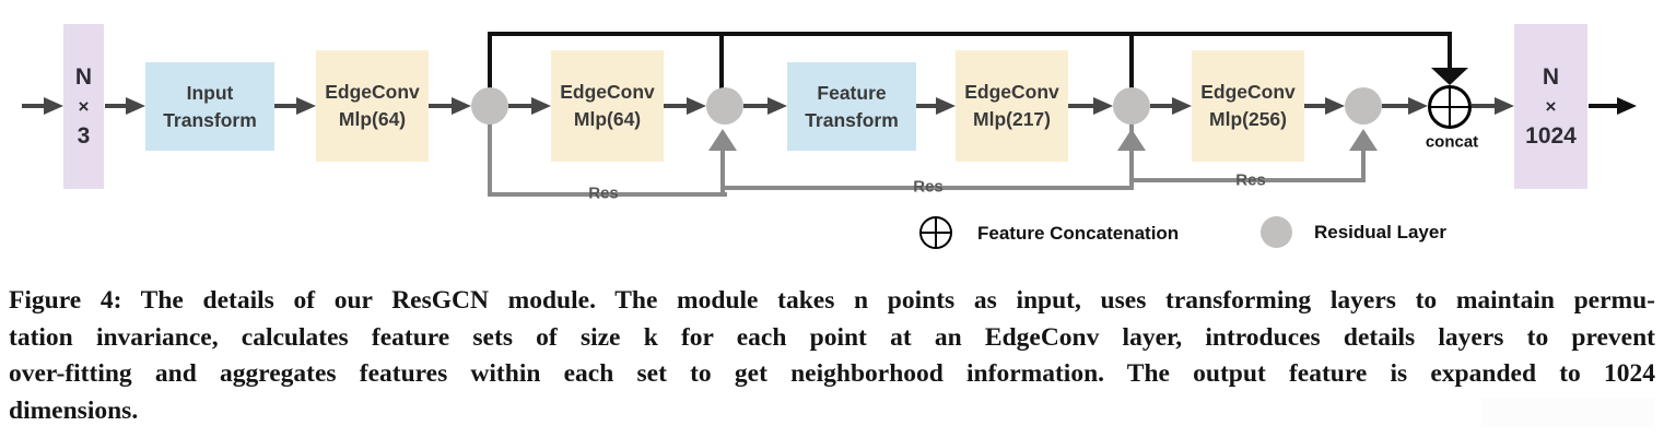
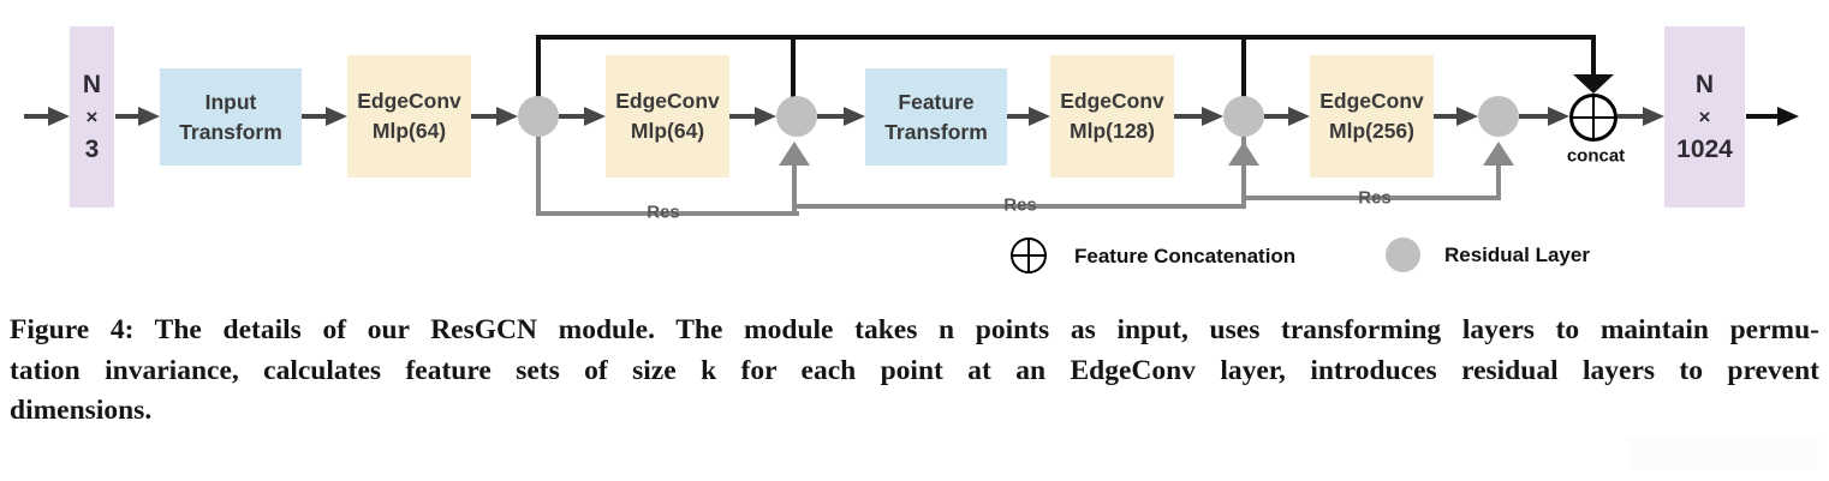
  Res
  Res
  Res
  N
  ×
  3
  Input
  Transform
  EdgeConv
  Mlp(64)
  EdgeConv
  Mlp(64)
  Feature
  Transform
  EdgeConv
- Mlp(217)
+ Mlp(128)
  EdgeConv
  Mlp(256)
  concat
  N
  ×
  1024
  Feature Concatenation
  Residual Layer
  Figure 4: The details of our ResGCN module. The module takes n points as input, uses transforming layers to maintain permu-
- tation invariance, calculates feature sets of size k for each point at an EdgeConv layer, introduces details layers to prevent
+ tation invariance, calculates feature sets of size k for each point at an EdgeConv layer, introduces residual layers to prevent
- over-fitting and aggregates features within each set to get neighborhood information. The output feature is expanded to 1024
  dimensions.
